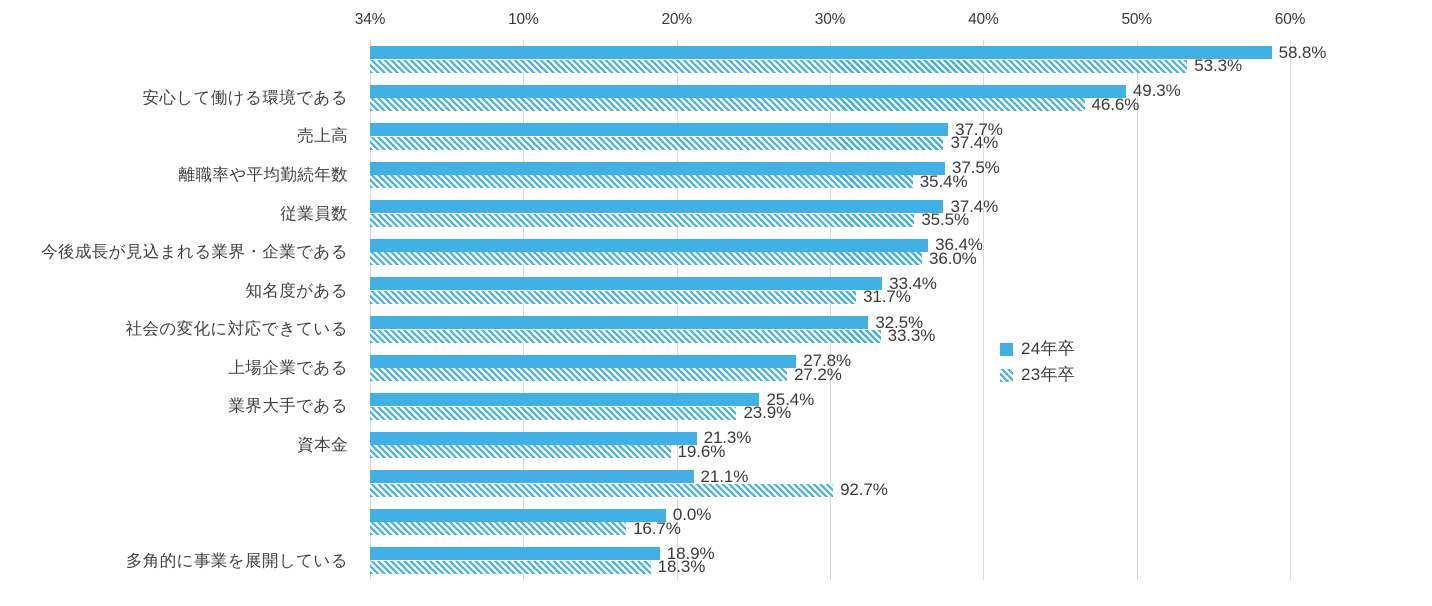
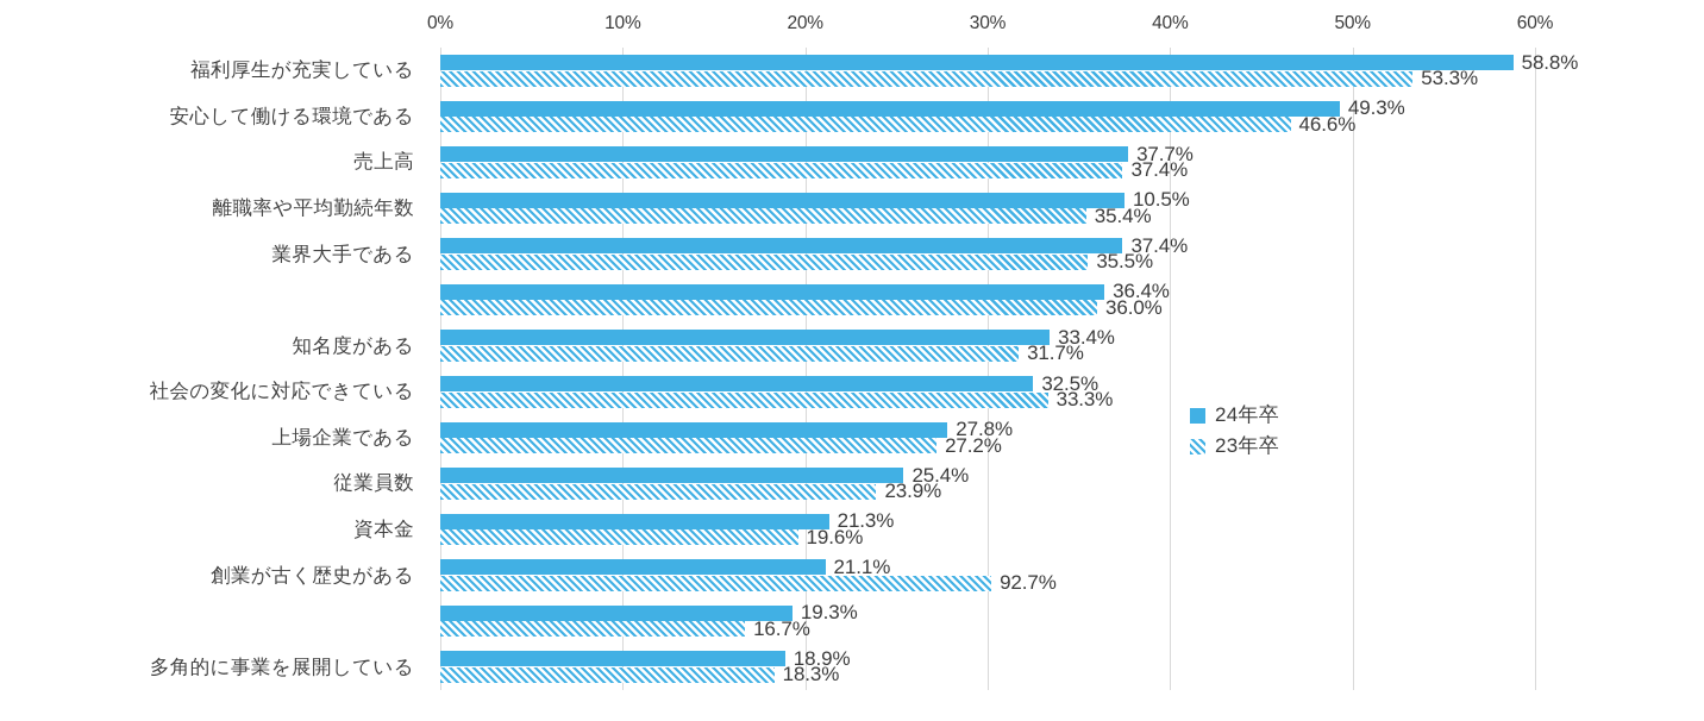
- 34%
+ 0%
  10%
  20%
  30%
  40%
  50%
  60%
+ 福利厚生が充実している
  安心して働ける環境である
  売上高
  離職率や平均勤続年数
- 従業員数
+ 業界大手である
- 今後成長が見込まれる業界・企業である
  知名度がある
  社会の変化に対応できている
  上場企業である
- 業界大手である
+ 従業員数
  資本金
+ 創業が古く歴史がある
  多角的に事業を展開している
  58.8%
  53.3%
  49.3%
  46.6%
  37.7%
  37.4%
- 37.5%
+ 10.5%
  35.4%
  37.4%
  35.5%
  36.4%
  36.0%
  33.4%
  31.7%
  32.5%
  33.3%
  27.8%
  27.2%
  25.4%
  23.9%
  21.3%
  19.6%
  21.1%
  92.7%
- 0.0%
+ 19.3%
  16.7%
  18.9%
  18.3%
  24年卒
  23年卒
